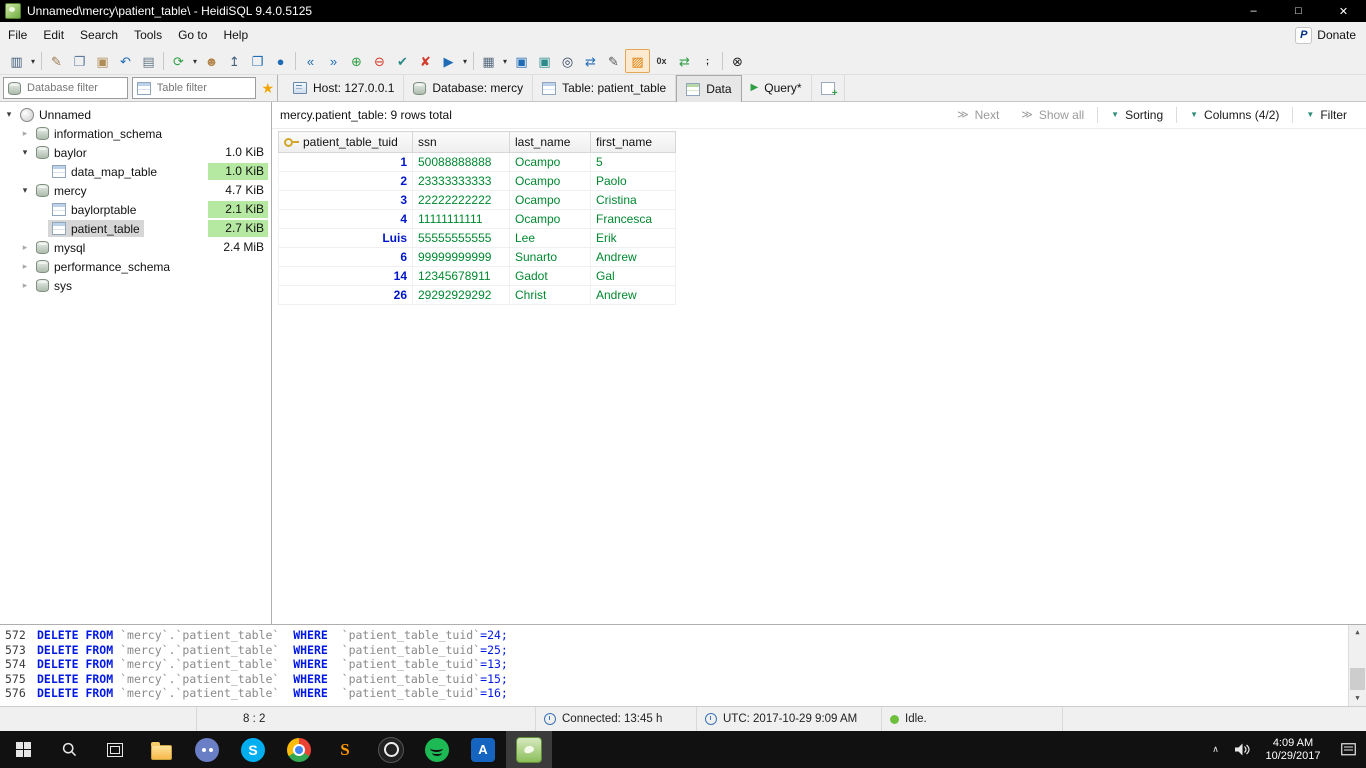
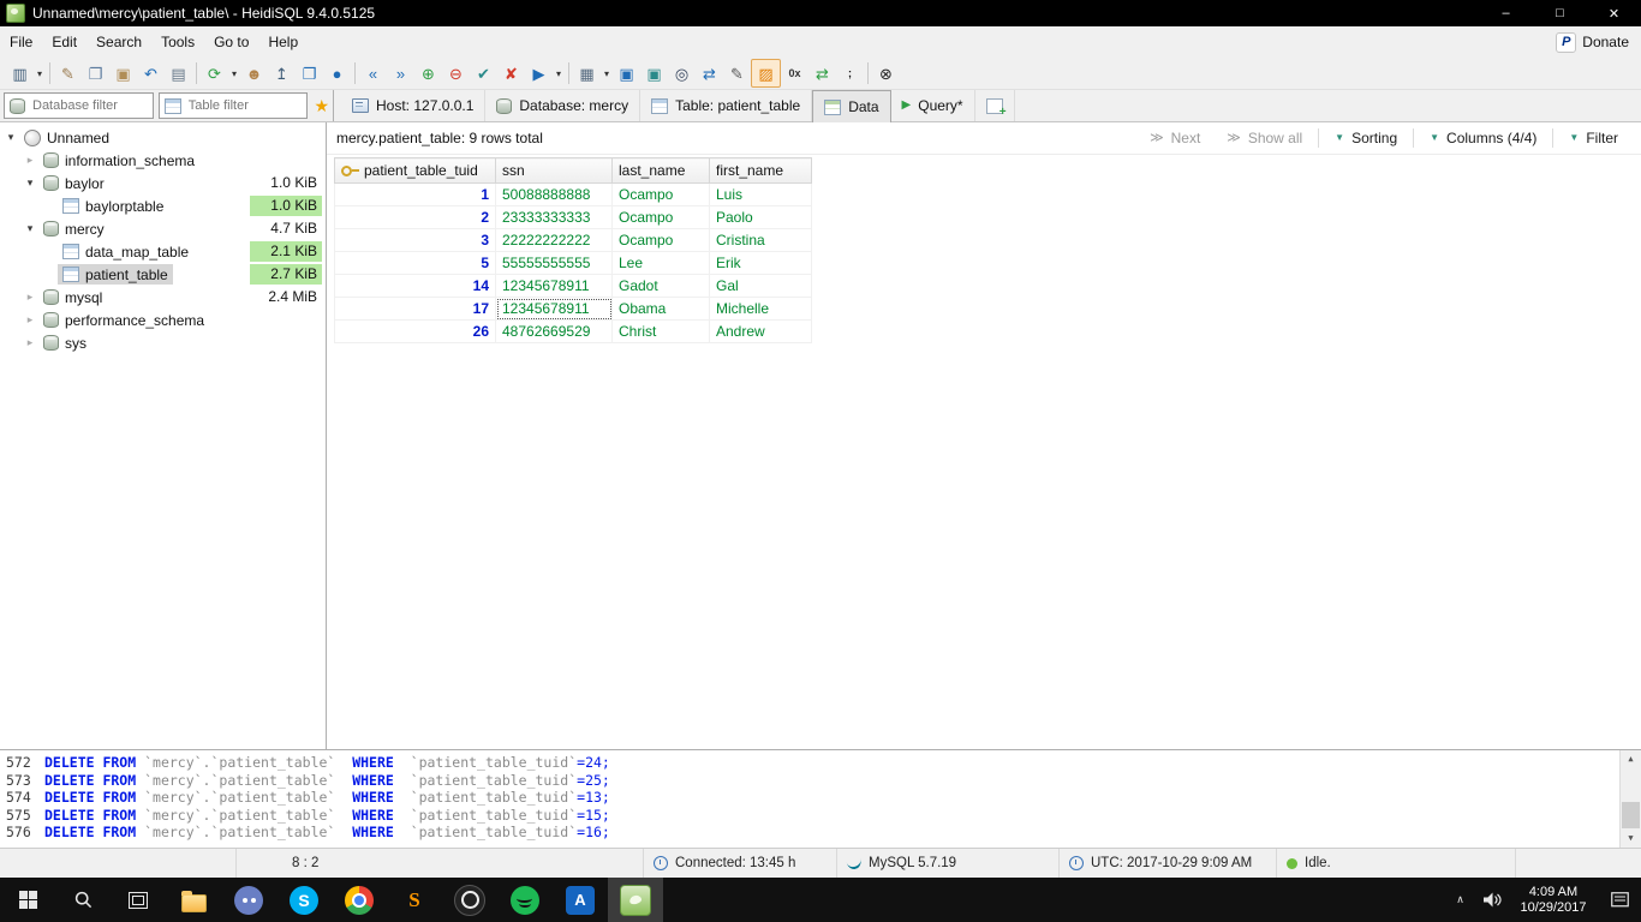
  Unnamed\mercy\patient_table\ - HeidiSQL 9.4.0.5125
  –
  □
  ✕
  File
  Edit
  Search
  Tools
  Go to
  Help
  P
  Donate
  ▥
  ▾
  ✎
  ❐
  ▣
  ↶
  ▤
  ⟳
  ▾
  ☻
  ↥
  ❐
  ●
  «
  »
  ⊕
  ⊖
  ✔
  ✘
  ▶
  ▾
  ▦
  ▾
  ▣
  ▣
  ◎
  ⇄
  ✎
  ▨
  0x
  ⇄
  ;
  ⊗
  Database filter
  Table filter
  ★
  Host: 127.0.0.1
  Database: mercy
  Table: patient_table
  Data
  ▶
  Query*
  ▾
  Unnamed
  ▸
  information_schema
  ▾
  baylor
  1.0 KiB
- data_map_table
+ baylorptable
  1.0 KiB
  ▾
  mercy
  4.7 KiB
- baylorptable
+ data_map_table
  2.1 KiB
  patient_table
  2.7 KiB
  ▸
  mysql
  2.4 MiB
  ▸
  performance_schema
  ▸
  sys
  mercy.patient_table: 9 rows total
  ≫
  Next
  ≫
  Show all
  ▼
  Sorting
  ▼
- Columns (4/2)
+ Columns (4/4)
  ▼
  Filter
  patient_table_tuid	ssn	last_name	first_name
- 1	50088888888	Ocampo	5
+ 1	50088888888	Ocampo	Luis
  2	23333333333	Ocampo	Paolo
  3	22222222222	Ocampo	Cristina
- 4	11111111111	Ocampo	Francesca
- Luis	55555555555	Lee	Erik
+ 5	55555555555	Lee	Erik
- 6	99999999999	Sunarto	Andrew
  14	12345678911	Gadot	Gal
+ 17	12345678911	Obama	Michelle
- 26	29292929292	Christ	Andrew
+ 26	48762669529	Christ	Andrew
  572 DELETE FROM `mercy`.`patient_table` WHERE `patient_table_tuid`=24;
  573 DELETE FROM `mercy`.`patient_table` WHERE `patient_table_tuid`=25;
  574 DELETE FROM `mercy`.`patient_table` WHERE `patient_table_tuid`=13;
  575 DELETE FROM `mercy`.`patient_table` WHERE `patient_table_tuid`=15;
  576 DELETE FROM `mercy`.`patient_table` WHERE `patient_table_tuid`=16;
  ▲
  ▼
  8 : 2
  Connected: 13:45 h
+ MySQL 5.7.19
  UTC: 2017-10-29 9:09 AM
  Idle.
  ∧
  4:09 AM
  10/29/2017
